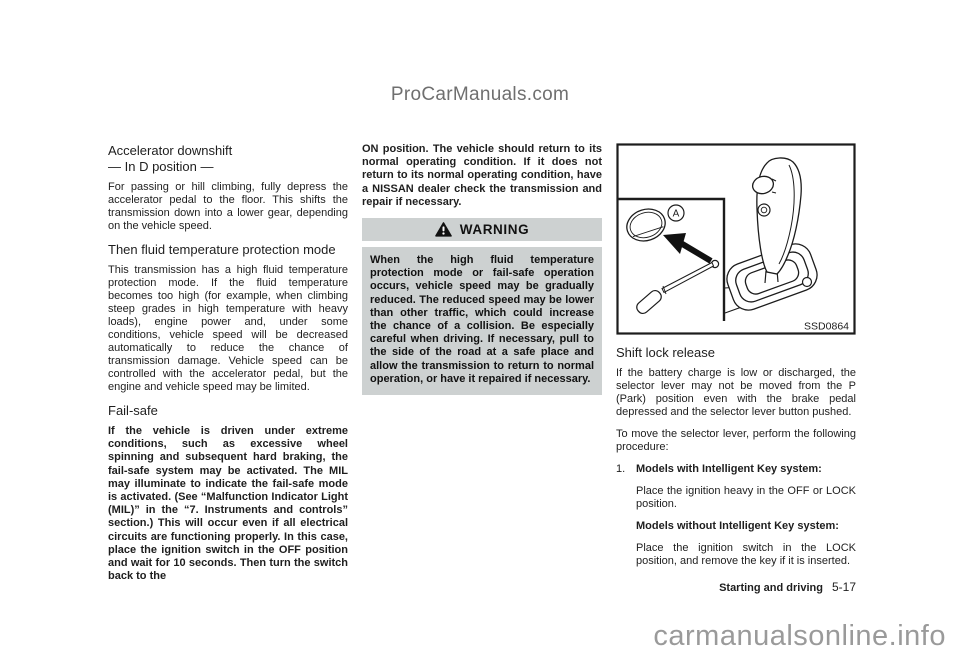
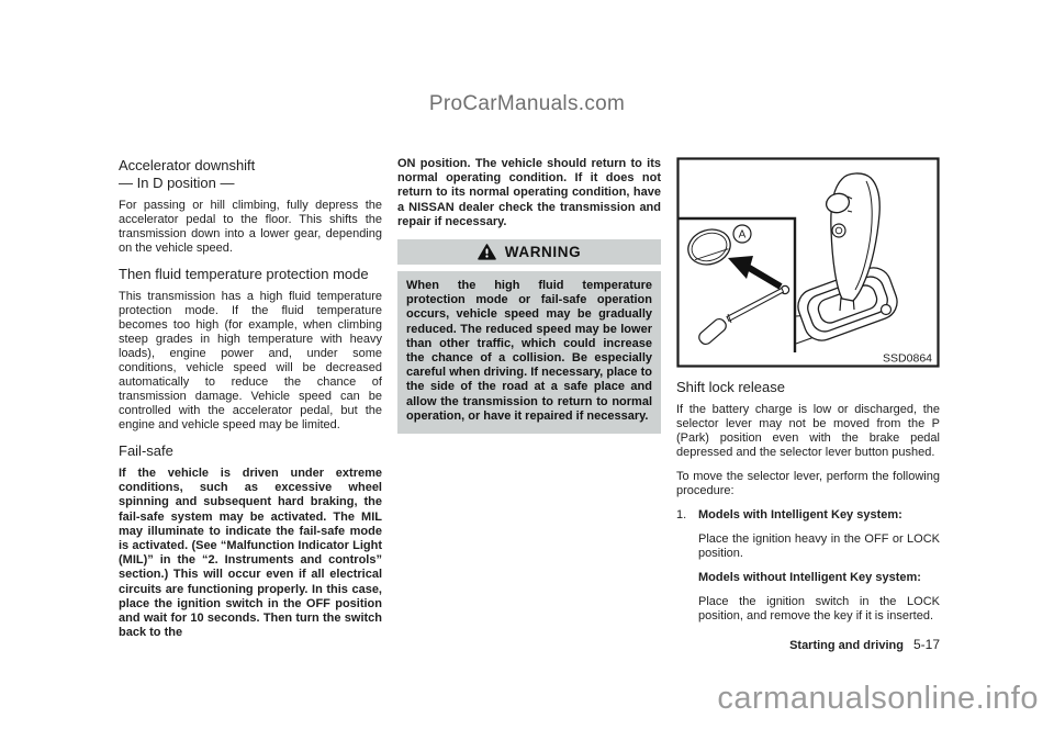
  ProCarManuals.com
  Accelerator downshift
  — In D position —
  For passing or hill climbing, fully depress the accelerator pedal to the floor. This shifts the transmission down into a lower gear, depending on the vehicle speed.
  Then fluid temperature protection mode
  This transmission has a high fluid temperature protection mode. If the fluid temperature becomes too high (for example, when climbing steep grades in high temperature with heavy loads), engine power and, under some conditions, vehicle speed will be decreased automatically to reduce the chance of transmission damage. Vehicle speed can be controlled with the accelerator pedal, but the engine and vehicle speed may be limited.
  Fail-safe
- If the vehicle is driven under extreme conditions, such as excessive wheel spinning and subsequent hard braking, the fail-safe system may be activated. The MIL may illuminate to indicate the fail-safe mode is activated. (See “Malfunction Indicator Light (MIL)” in the “7. Instruments and controls” section.) This will occur even if all electrical circuits are functioning properly. In this case, place the ignition switch in the OFF position and wait for 10 seconds. Then turn the switch back to the
+ If the vehicle is driven under extreme conditions, such as excessive wheel spinning and subsequent hard braking, the fail-safe system may be activated. The MIL may illuminate to indicate the fail-safe mode is activated. (See “Malfunction Indicator Light (MIL)” in the “2. Instruments and controls” section.) This will occur even if all electrical circuits are functioning properly. In this case, place the ignition switch in the OFF position and wait for 10 seconds. Then turn the switch back to the
  ON position. The vehicle should return to its normal operating condition. If it does not return to its normal operating condition, have a NISSAN dealer check the transmission and repair if necessary.
  WARNING
- When the high fluid temperature protection mode or fail-safe operation occurs, vehicle speed may be gradually reduced. The reduced speed may be lower than other traffic, which could increase the chance of a collision. Be especially careful when driving. If necessary, pull to the side of the road at a safe place and allow the transmission to return to normal operation, or have it repaired if necessary.
+ When the high fluid temperature protection mode or fail-safe operation occurs, vehicle speed may be gradually reduced. The reduced speed may be lower than other traffic, which could increase the chance of a collision. Be especially careful when driving. If necessary, place to the side of the road at a safe place and allow the transmission to return to normal operation, or have it repaired if necessary.
  A
  SSD0864
  Shift lock release
  If the battery charge is low or discharged, the selector lever may not be moved from the P (Park) position even with the brake pedal depressed and the selector lever button pushed.
  To move the selector lever, perform the following procedure:
  1.
  Models with Intelligent Key system:
  Place the ignition heavy in the OFF or LOCK position.
  Models without Intelligent Key system:
  Place the ignition switch in the LOCK position, and remove the key if it is inserted.
  Starting and driving 5-17
  carmanualsonline.info
